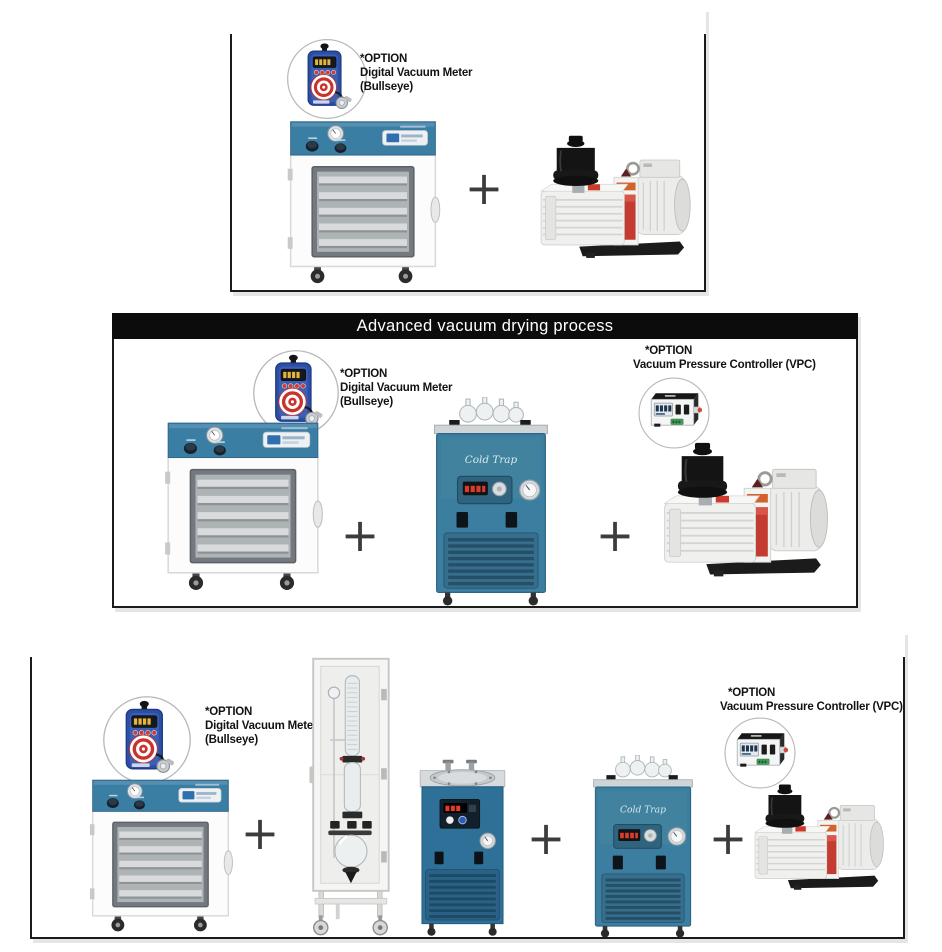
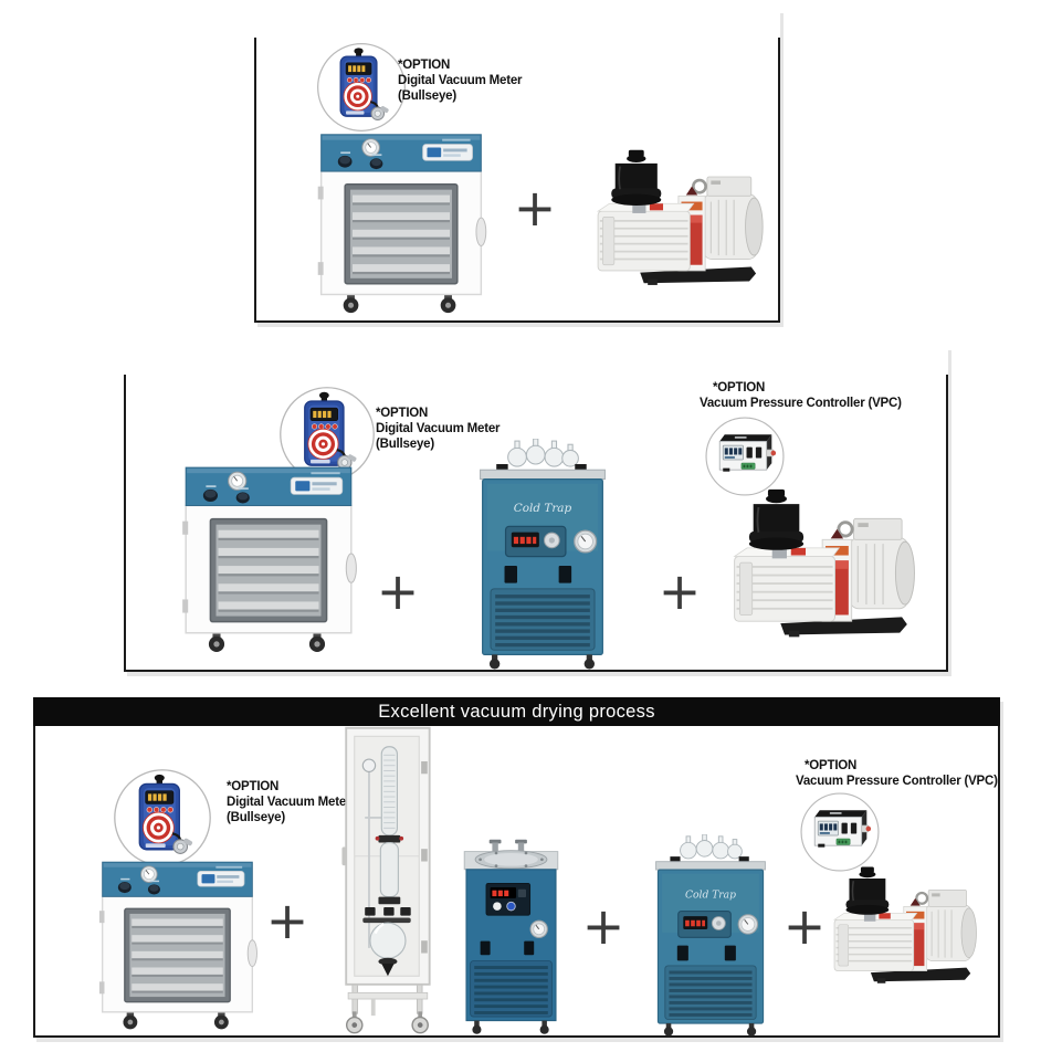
  *OPTION
  Digital Vacuum Meter
  (Bullseye)
  +
- Advanced vacuum drying process
  *OPTION
  Digital Vacuum Meter
  (Bullseye)
  *OPTION
  Vacuum Pressure Controller (VPC)
  +
  +
+ Excellent vacuum drying process
  *OPTION
  Digital Vacuum Mete
  (Bullseye)
  *OPTION
  Vacuum Pressure Controller (VPC)
  +
  +
  +
